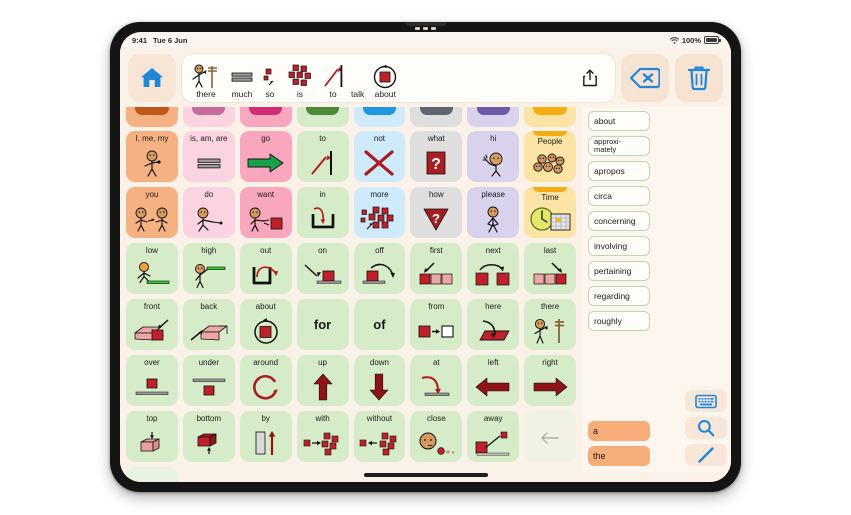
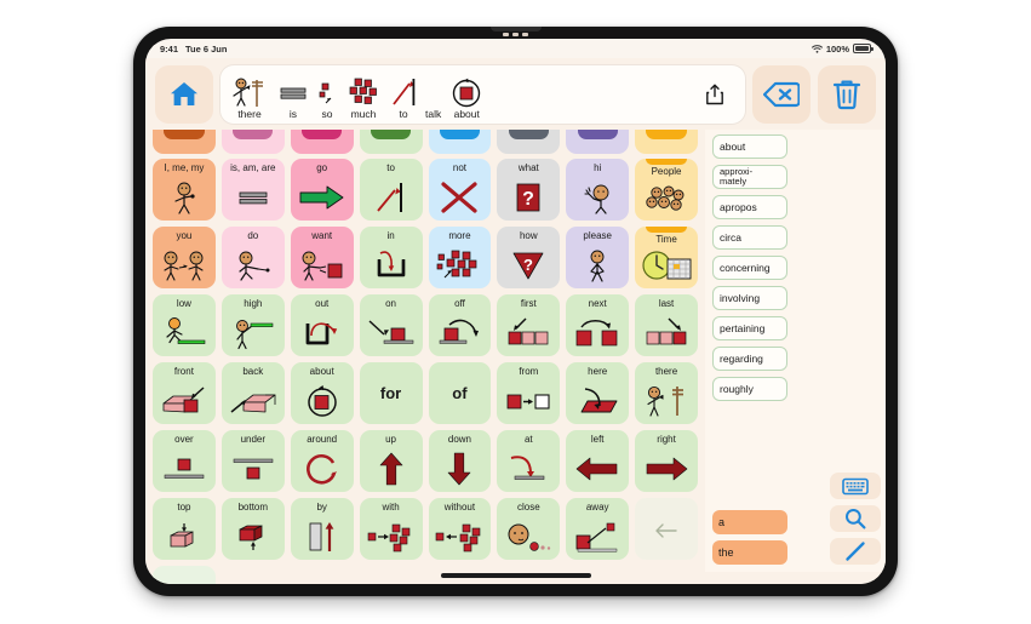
  9:41
  Tue 6 Jun
  100%
  there
- much
+ is
  so
- is
+ much
  to
  talk
  about
  I, me, my
  is, am, are
  go
  to
  not
  what
  ?
  hi
  People
  you
  do
  want
  in
  more
  how
  ?
  please
  Time
  low
  high
  out
  on
  off
  first
  next
  last
  front
  back
  about
  for
  of
  from
  here
  there
  over
  under
  around
  up
  down
  at
  left
  right
  top
  bottom
  by
  with
  without
  close
  away
  about
  approxi-
  mately
  apropos
  circa
  concerning
  involving
  pertaining
  regarding
  roughly
  a
  the
